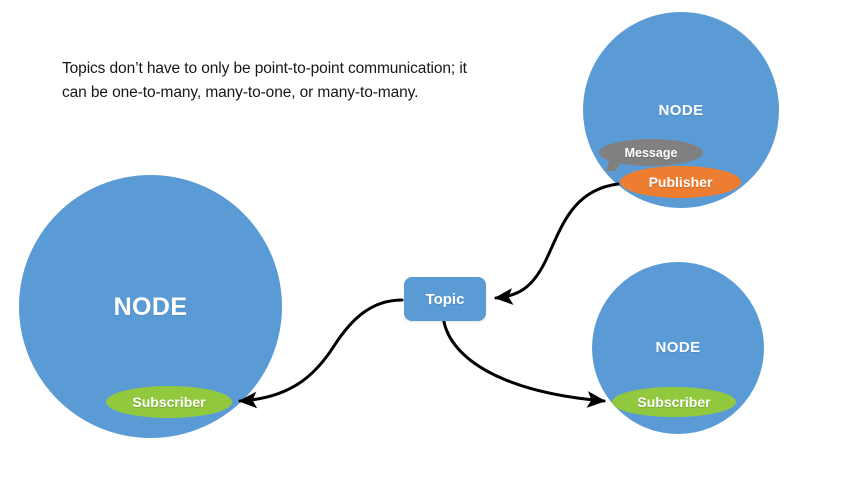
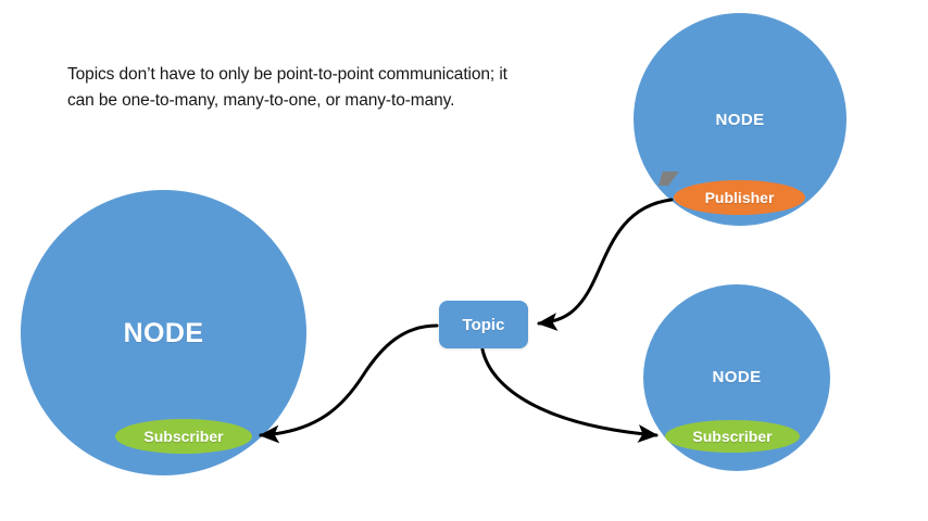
  Topics don’t have to only be point-to-point communication; it
  can be one-to-many, many-to-one, or many-to-many.
  NODE
  NODE
  NODE
- Message
  Publisher
  Subscriber
  Subscriber
  Topic
